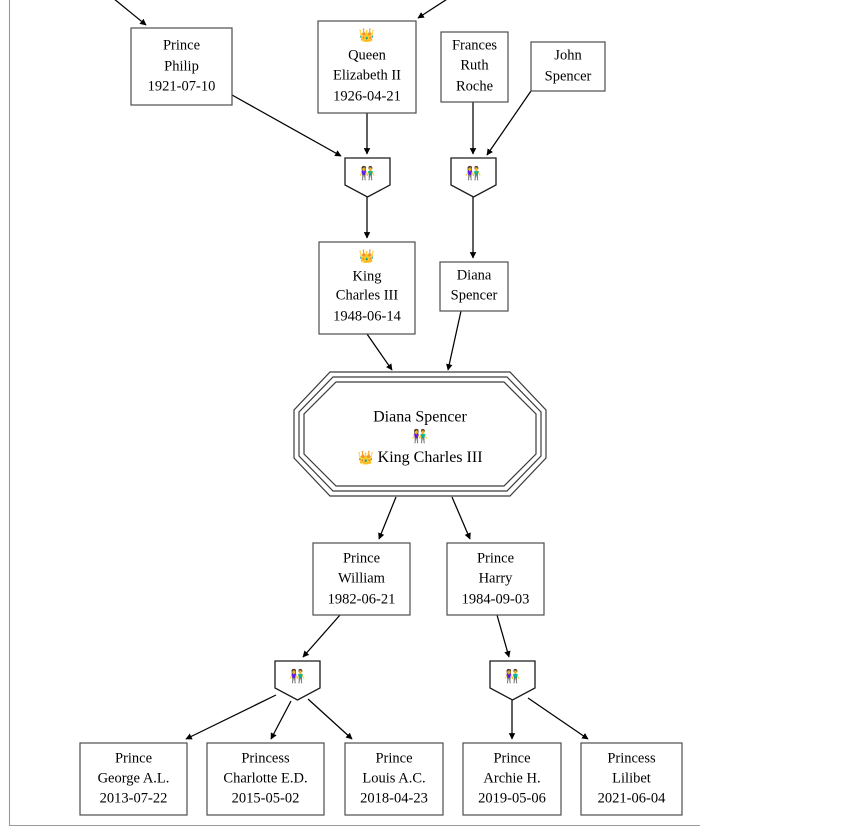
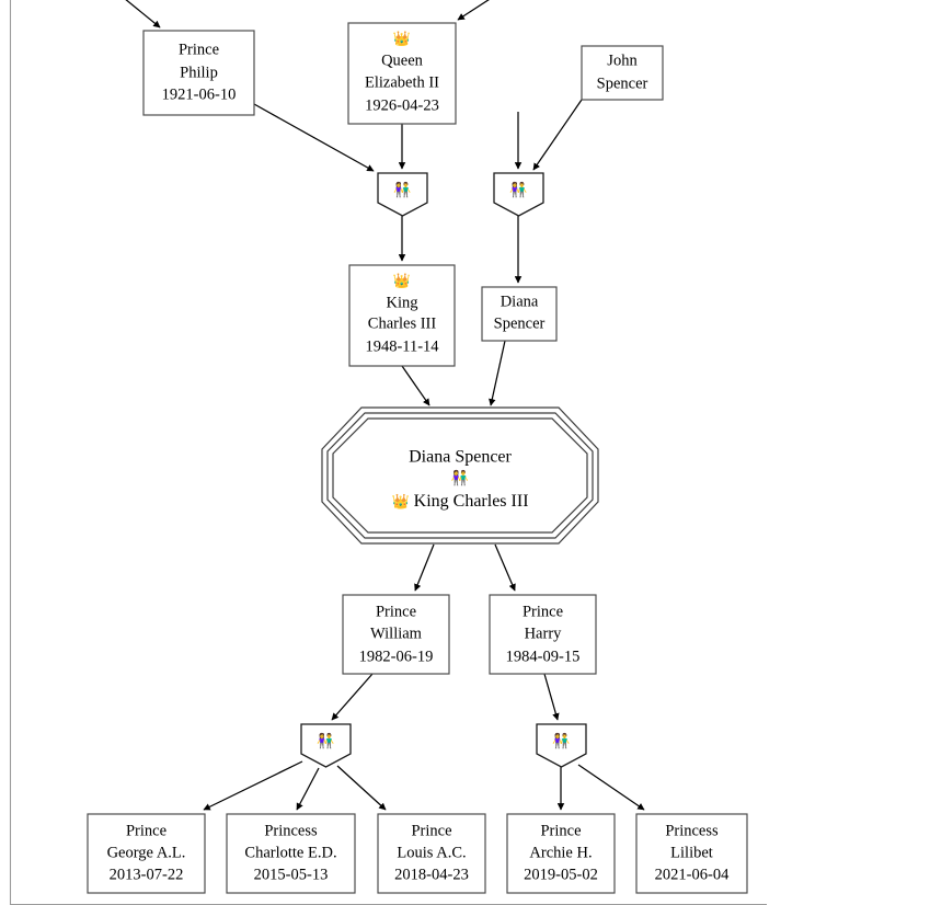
  Prince
  Philip
- 1921-07-10
+ 1921-06-10
  👑
  Queen
  Elizabeth II
- 1926-04-21
+ 1926-04-23
- Frances
- Ruth
- Roche
  John
  Spencer
  👑
  King
  Charles III
- 1948-06-14
+ 1948-11-14
  Diana
  Spencer
  Prince
  William
- 1982-06-21
+ 1982-06-19
  Prince
  Harry
- 1984-09-03
+ 1984-09-15
  Prince
  George A.L.
  2013-07-22
  Princess
  Charlotte E.D.
- 2015-05-02
+ 2015-05-13
  Prince
  Louis A.C.
  2018-04-23
  Prince
  Archie H.
- 2019-05-06
+ 2019-05-02
  Princess
  Lilibet
  2021-06-04
  👫
  👫
  👫
  👫
  Diana Spencer
  👫
  👑 King Charles III
